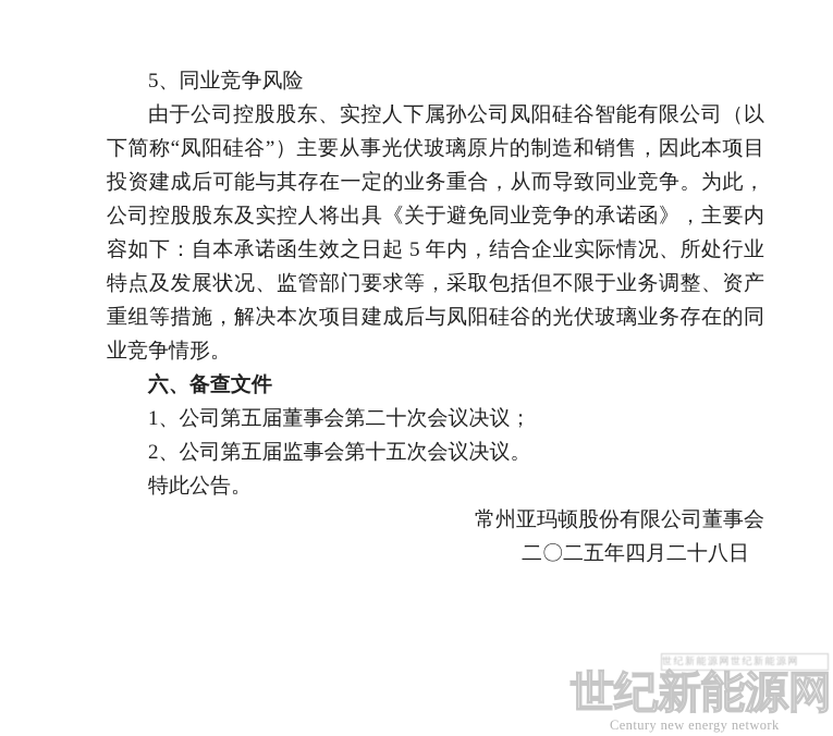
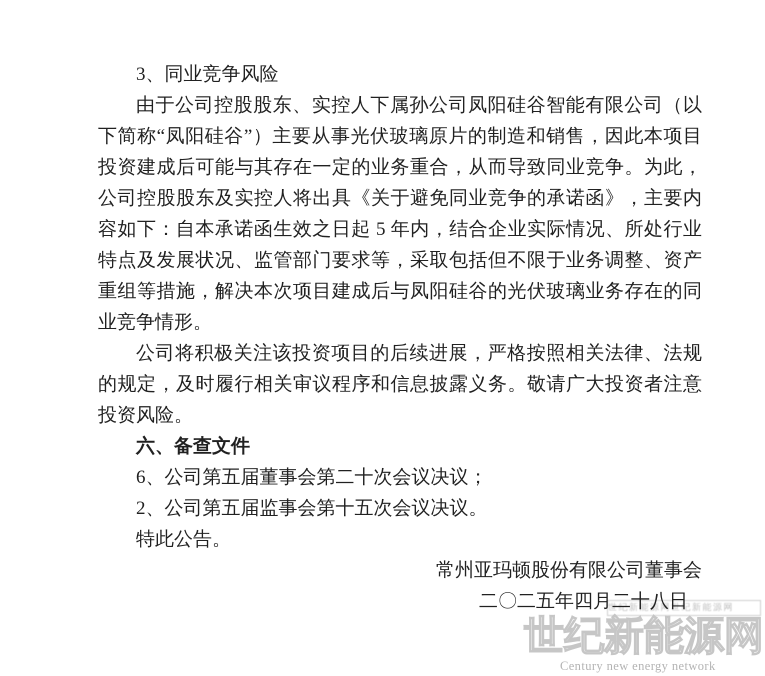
- 5、同业竞争风险
+ 3、同业竞争风险
  由于公司控股股东、实控人下属孙公司凤阳硅谷智能有限公司（以下简称“凤阳硅谷”）主要从事光伏玻璃原片的制造和销售，因此本项目投资建成后可能与其存在一定的业务重合，从而导致同业竞争。为此，公司控股股东及实控人将出具《关于避免同业竞争的承诺函》，主要内容如下：自本承诺函生效之日起 5 年内，结合企业实际情况、所处行业特点及发展状况、监管部门要求等，采取包括但不限于业务调整、资产重组等措施，解决本次项目建成后与凤阳硅谷的光伏玻璃业务存在的同业竞争情形。
+ 公司将积极关注该投资项目的后续进展，严格按照相关法律、法规的规定，及时履行相关审议程序和信息披露义务。敬请广大投资者注意投资风险。
  六、备查文件
- 1、公司第五届董事会第二十次会议决议；
+ 6、公司第五届董事会第二十次会议决议；
  2、公司第五届监事会第十五次会议决议。
  特此公告。
  常州亚玛顿股份有限公司董事会
  二〇二五年四月二十八日
  世纪新能源网世纪新能源网
  世纪新能源网
  Century new energy network
